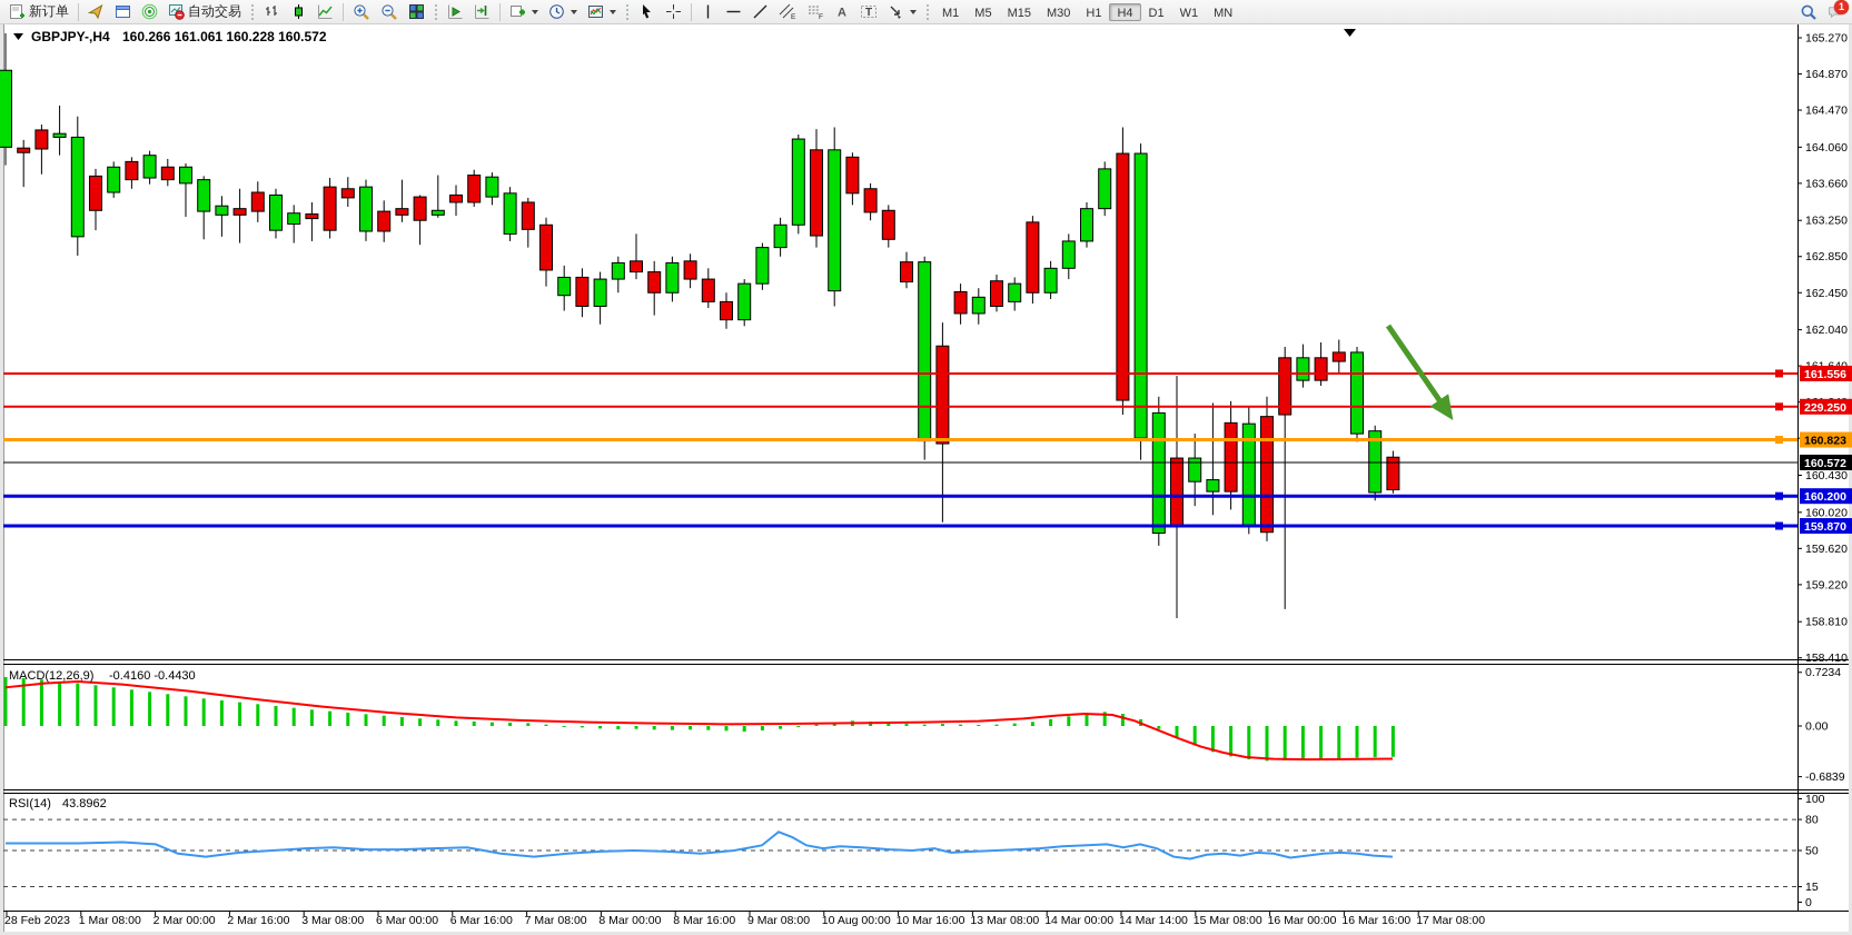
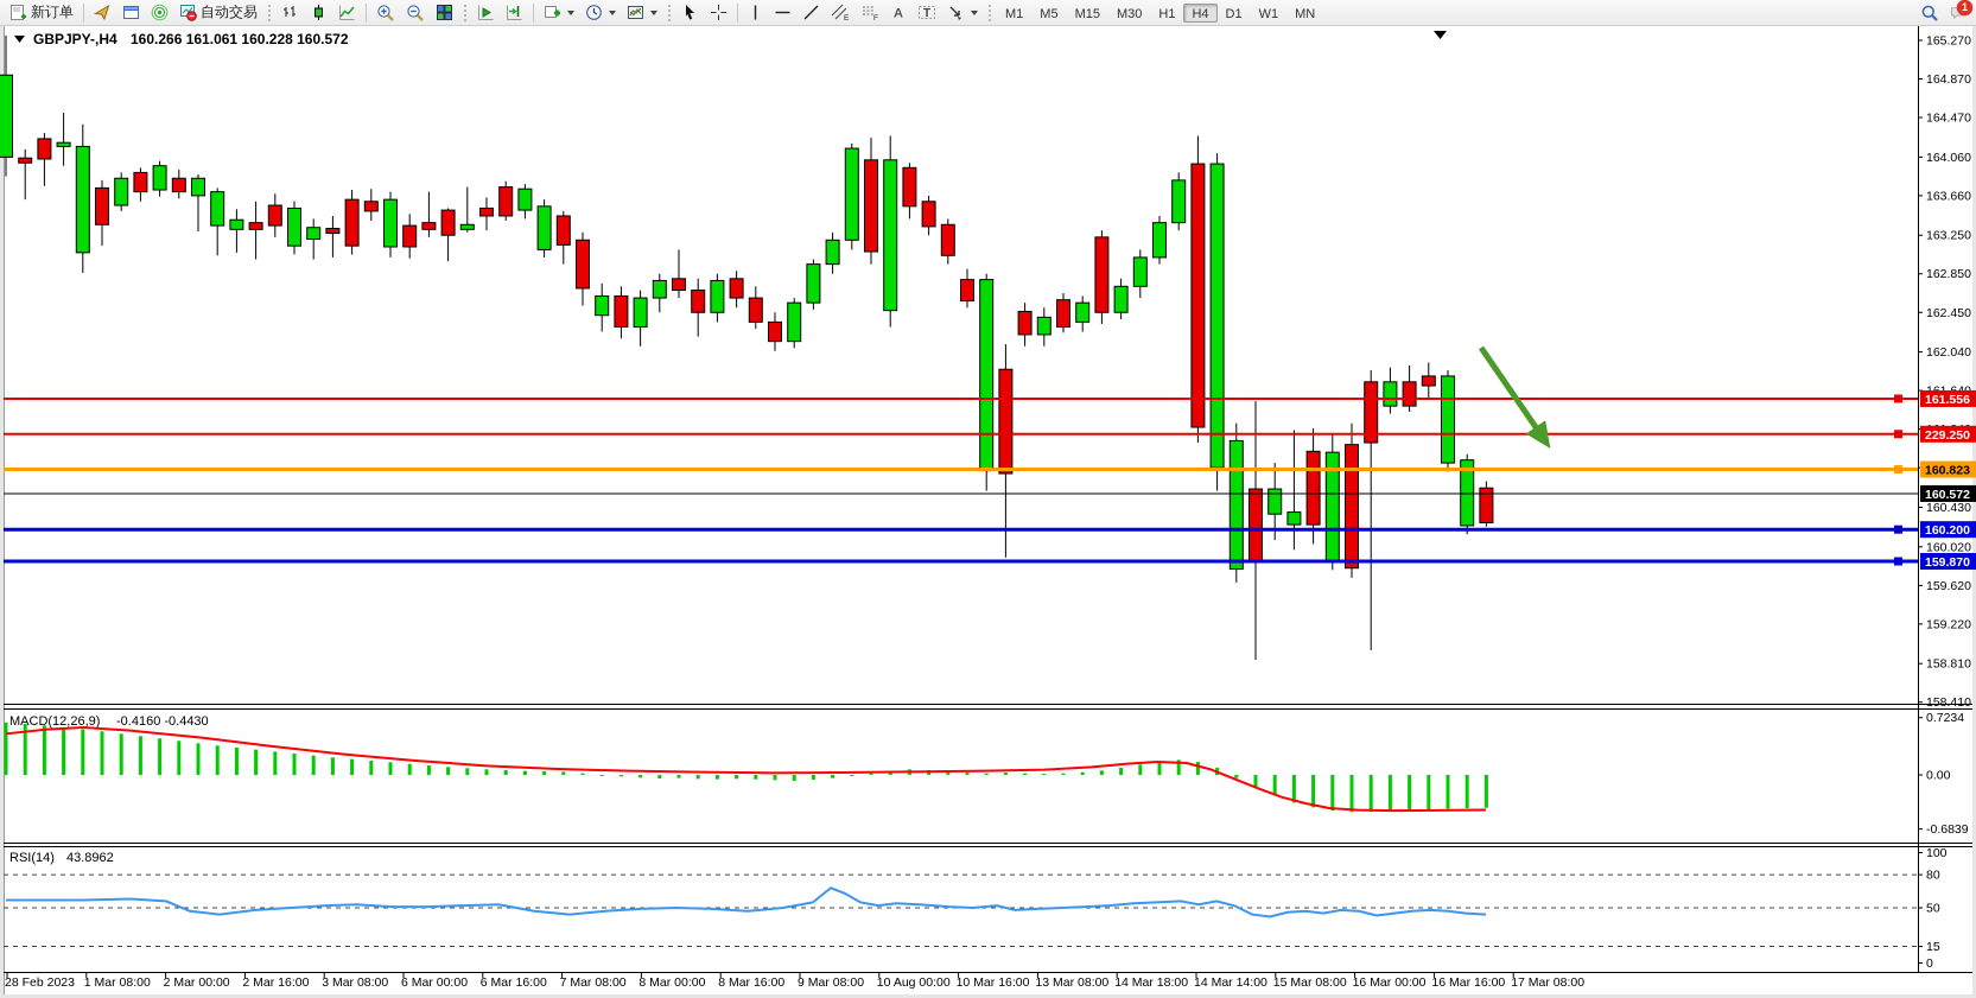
  新订单
  自动交易
  A
  T
  M1
  M5
  M15
  M30
  H1
  H4
  D1
  W1
  MN
  1
  165.270
  164.870
  164.470
  164.060
  163.660
  163.250
  162.850
  162.450
  162.040
  160.430
  160.020
  159.620
  159.220
  158.810
  158.410
  28 Feb 2023
  1 Mar 08:00
  2 Mar 00:00
  2 Mar 16:00
  3 Mar 08:00
  6 Mar 00:00
  6 Mar 16:00
  7 Mar 08:00
  8 Mar 00:00
  8 Mar 16:00
  9 Mar 08:00
  10 Aug 00:00
  10 Mar 16:00
  13 Mar 08:00
- 14 Mar 00:00
+ 14 Mar 18:00
  14 Mar 14:00
  15 Mar 08:00
  16 Mar 00:00
  16 Mar 16:00
  17 Mar 08:00
  0.7234
  0.00
  -0.6839
  100
  80
  50
  15
  0
  GBPJPY-,H4
  160.266 161.061 160.228 160.572
  MACD(12,26,9)
  -0.4160 -0.4430
  RSI(14)
  43.8962
  161.556
  229.250
  160.823
  160.572
  160.200
  159.870
